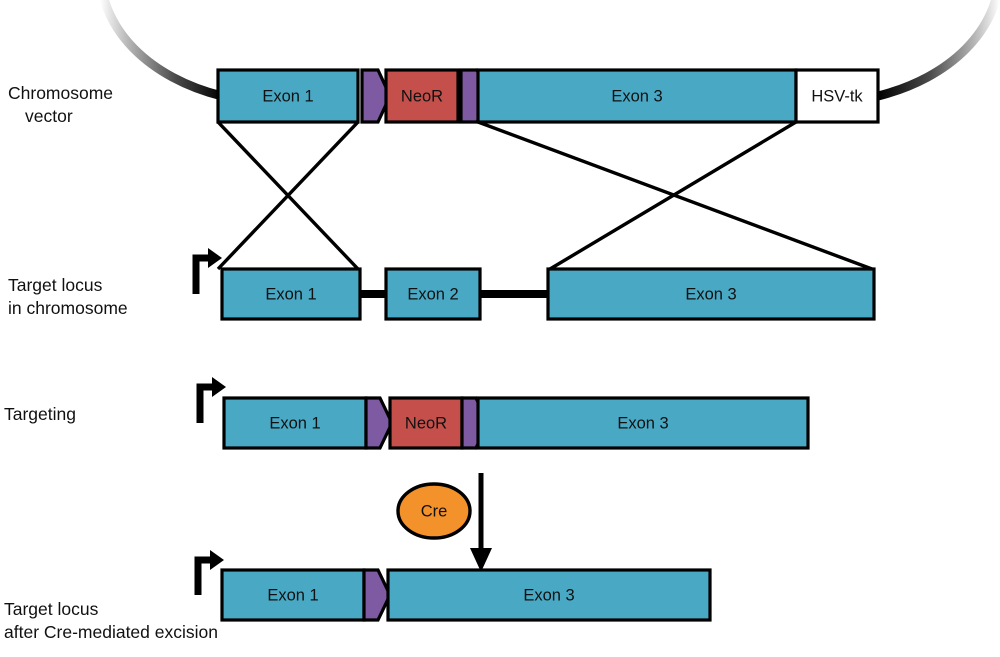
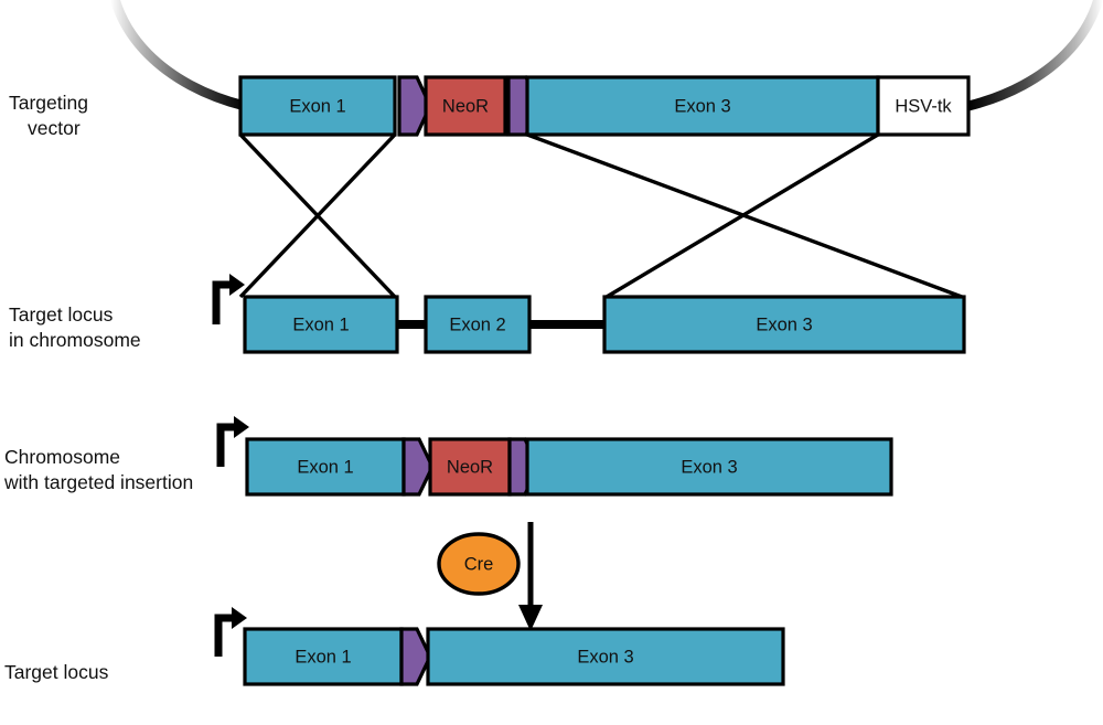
  Exon 1
  NeoR
  Exon 3
  HSV-tk
- Chromosome
+ Targeting
  vector
  Exon 1
  Exon 2
  Exon 3
  Target locus
  in chromosome
  Exon 1
  NeoR
  Exon 3
- Targeting
+ Chromosome
+ with targeted insertion
  Cre
  Exon 1
  Exon 3
  Target locus
- after Cre-mediated excision
